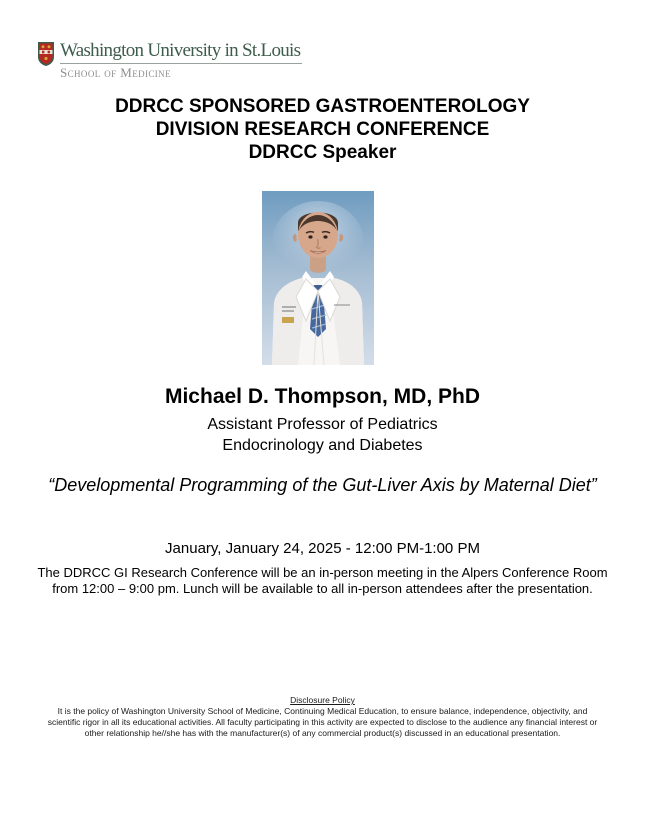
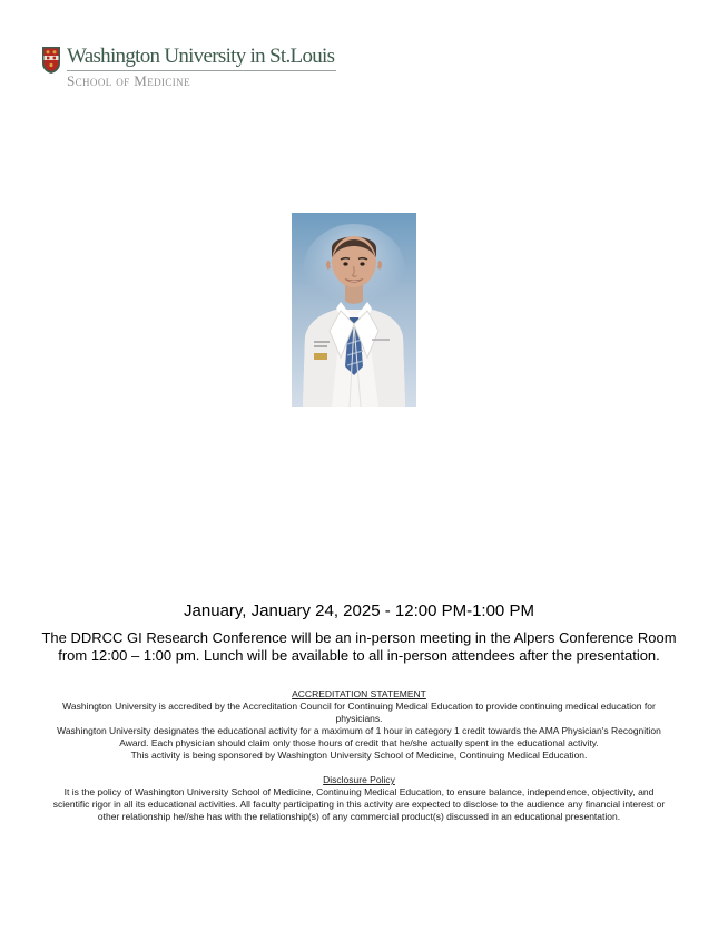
  Washington University in St.Louis
  School of Medicine
- DDRCC SPONSORED GASTROENTEROLOGY
- DIVISION RESEARCH CONFERENCE
- DDRCC Speaker
- Michael D. Thompson, MD, PhD
- Assistant Professor of Pediatrics
- Endocrinology and Diabetes
- “Developmental Programming of the Gut-Liver Axis by Maternal Diet”
  January, January 24, 2025 - 12:00 PM-1:00 PM
- The DDRCC GI Research Conference will be an in-person meeting in the Alpers Conference Room from 12:00 – 9:00 pm. Lunch will be available to all in-person attendees after the presentation.
+ The DDRCC GI Research Conference will be an in-person meeting in the Alpers Conference Room from 12:00 – 1:00 pm. Lunch will be available to all in-person attendees after the presentation.
+ ACCREDITATION STATEMENT
+ Washington University is accredited by the Accreditation Council for Continuing Medical Education to provide continuing medical education for physicians.
+ Washington University designates the educational activity for a maximum of 1 hour in category 1 credit towards the AMA Physician's Recognition Award. Each physician should claim only those hours of credit that he/she actually spent in the educational activity.
+ This activity is being sponsored by Washington University School of Medicine, Continuing Medical Education.
  Disclosure Policy
- It is the policy of Washington University School of Medicine, Continuing Medical Education, to ensure balance, independence, objectivity, and scientific rigor in all its educational activities. All faculty participating in this activity are expected to disclose to the audience any financial interest or other relationship he//she has with the manufacturer(s) of any commercial product(s) discussed in an educational presentation.
+ It is the policy of Washington University School of Medicine, Continuing Medical Education, to ensure balance, independence, objectivity, and scientific rigor in all its educational activities. All faculty participating in this activity are expected to disclose to the audience any financial interest or other relationship he//she has with the relationship(s) of any commercial product(s) discussed in an educational presentation.
